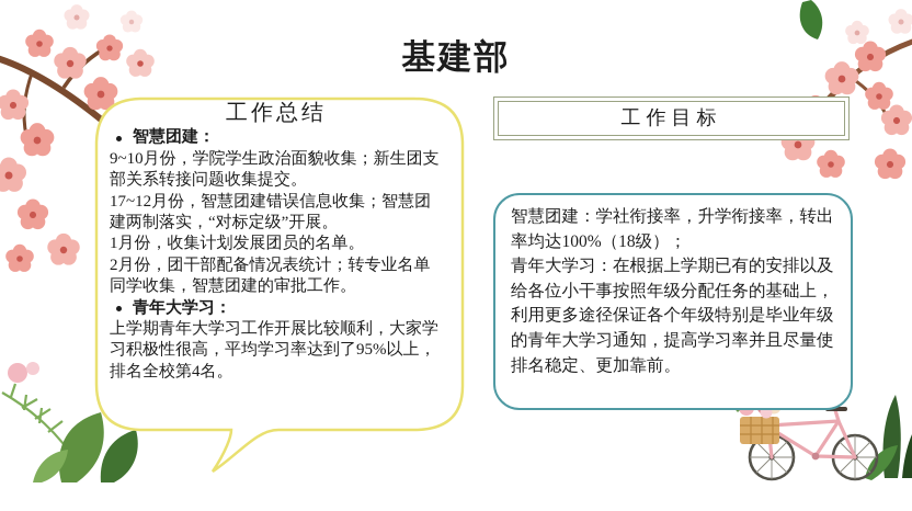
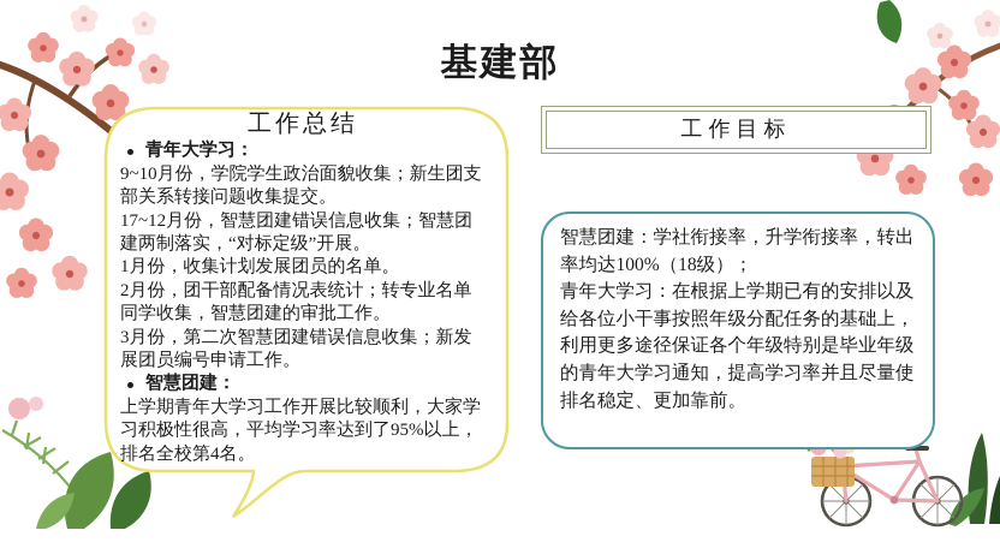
  基建部
  工作总结
- 智慧团建：
+ 青年大学习：
  9~10月份，学院学生政治面貌收集；新生团支部关系转接问题收集提交。
  17~12月份，智慧团建错误信息收集；智慧团建两制落实，“对标定级”开展。
  1月份，收集计划发展团员的名单。
  2月份，团干部配备情况表统计；转专业名单同学收集，智慧团建的审批工作。
+ 3月份，第二次智慧团建错误信息收集；新发展团员编号申请工作。
- 青年大学习：
+ 智慧团建：
  上学期青年大学习工作开展比较顺利，大家学习积极性很高，平均学习率达到了95%以上，排名全校第4名。
  工作目标
  智慧团建：学社衔接率，升学衔接率，转出率均达100%（18级）；
  青年大学习：在根据上学期已有的安排以及给各位小干事按照年级分配任务的基础上，利用更多途径保证各个年级特别是毕业年级的青年大学习通知，提高学习率并且尽量使排名稳定、更加靠前。
